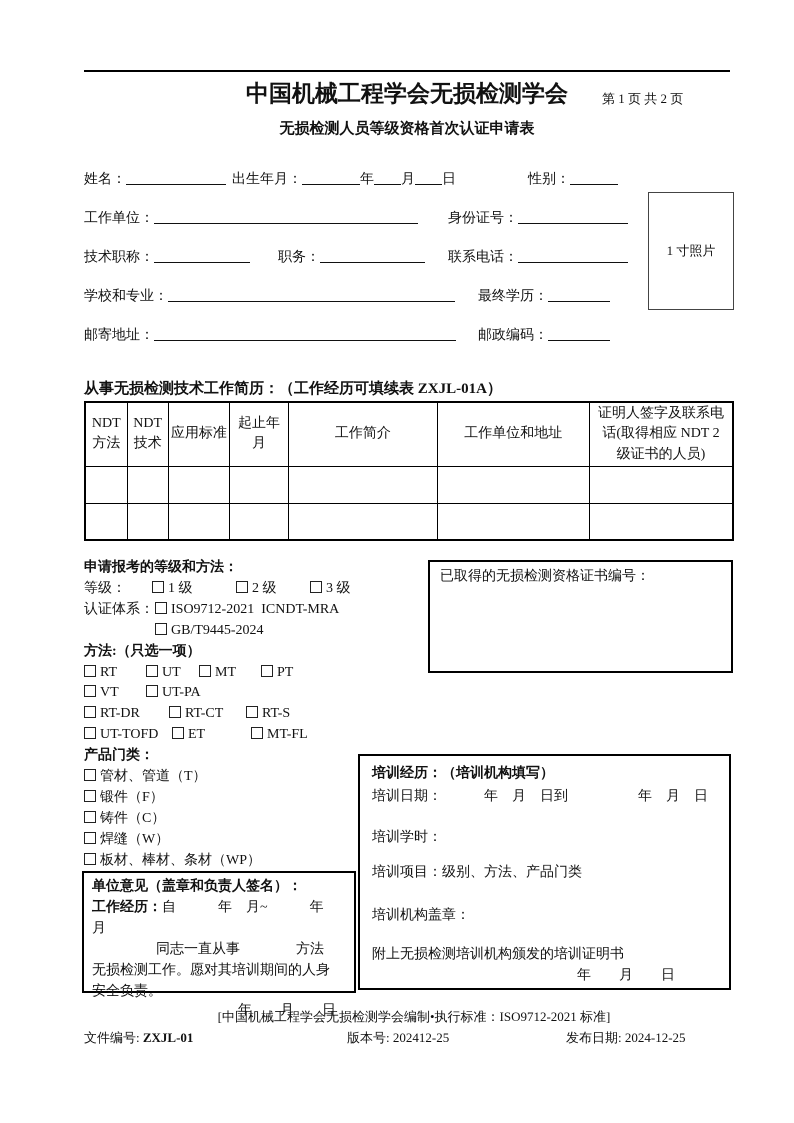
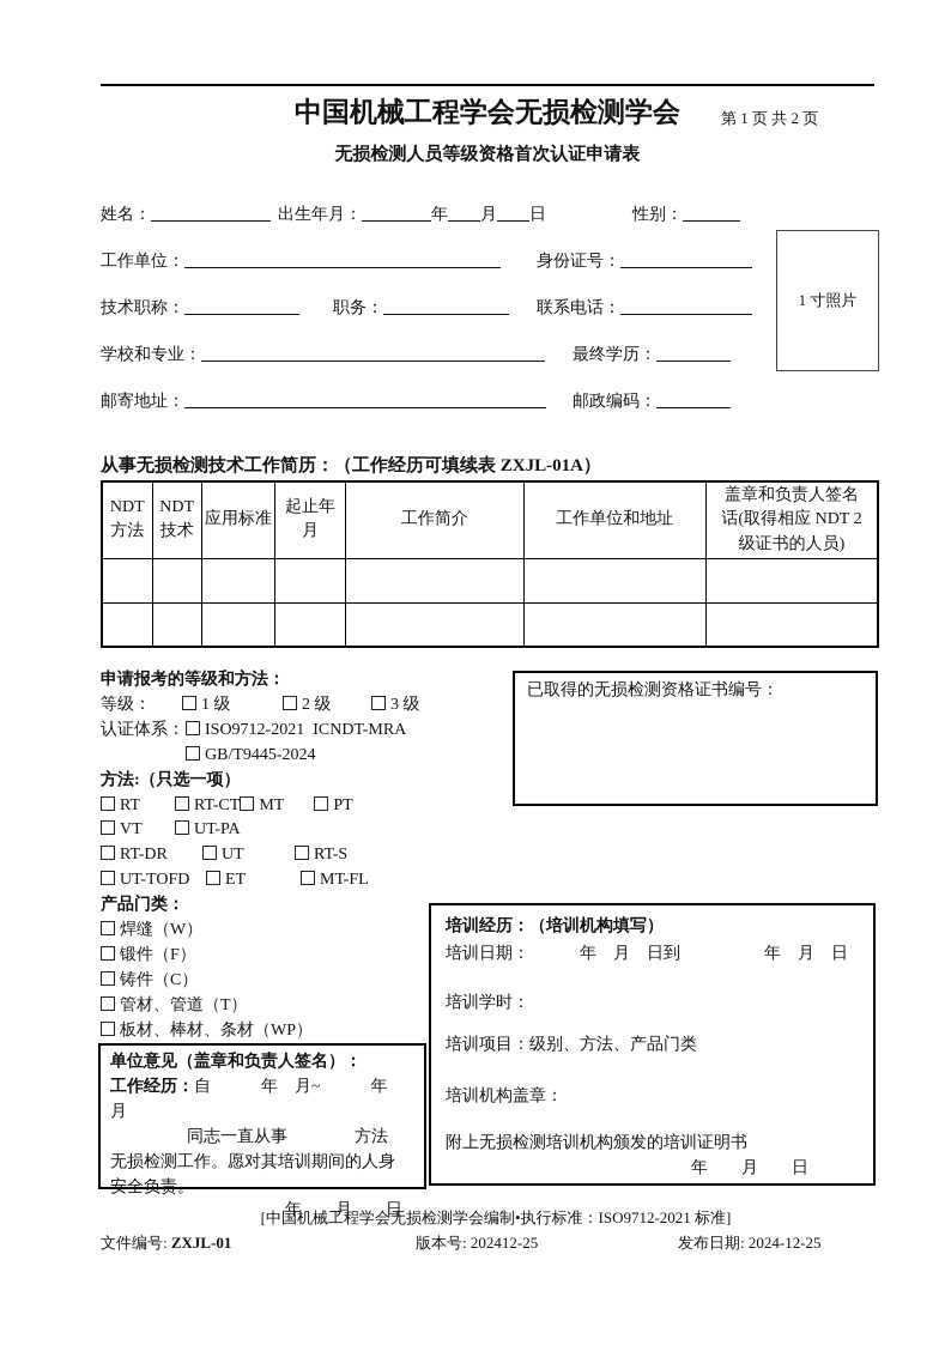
  中国机械工程学会无损检测学会
  第 1 页 共 2 页
  无损检测人员等级资格首次认证申请表
  姓名：
  出生年月： 年 月 日
  性别：
  工作单位：
  身份证号：
  技术职称：
  职务：
  联系电话：
  学校和专业：
  最终学历：
  邮寄地址：
  邮政编码：
  1 寸照片
  从事无损检测技术工作简历：（工作经历可填续表 ZXJL-01A）
- NDT 方法	NDT 技术	应用标准	起止年月	工作简介	工作单位和地址	证明人签字及联系电 话(取得相应 NDT 2 级证书的人员)
+ NDT 方法	NDT 技术	应用标准	起止年月	工作简介	工作单位和地址	盖章和负责人签名 话(取得相应 NDT 2 级证书的人员)
  申请报考的等级和方法：
  等级： 1 级 2 级 3 级
  认证体系： ISO9712-2021 ICNDT-MRA
  GB/T9445-2024
  方法:（只选一项）
- RT UT MT PT
+ RT RT-CT MT PT
  VT UT-PA
- RT-DR RT-CT RT-S
+ RT-DR UT RT-S
  UT-TOFD ET MT-FL
  产品门类：
- 管材、管道（T）
+ 焊缝（W）
  锻件（F）
  铸件（C）
- 焊缝（W）
+ 管材、管道（T）
  板材、棒材、条材（WP）
  已取得的无损检测资格证书编号：
  培训经历：（培训机构填写）
  培训日期： 年 月 日到 年 月 日
  培训学时：
  培训项目：级别、方法、产品门类
  培训机构盖章：
  附上无损检测培训机构颁发的培训证明书
  年 月 日
  单位意见（盖章和负责人签名）：
  工作经历：自 年 月~ 年 月
  同志一直从事 方法
  无损检测工作。愿对其培训期间的人身
  安全负责。
  年 月 日
  [中国机械工程学会无损检测学会编制•执行标准：ISO9712-2021 标准]
  文件编号: ZXJL-01
  版本号: 202412-25
  发布日期: 2024-12-25
